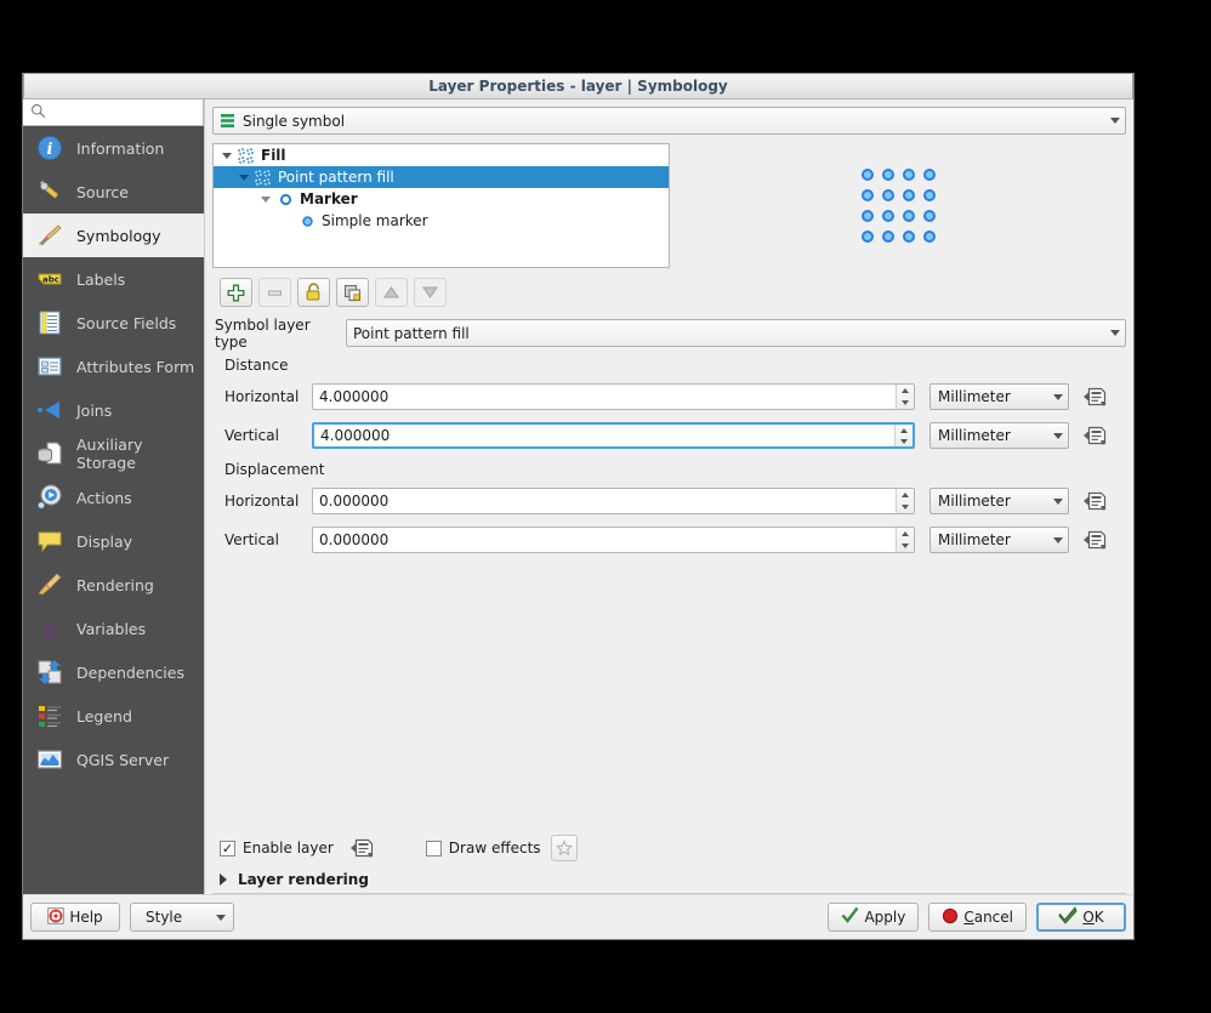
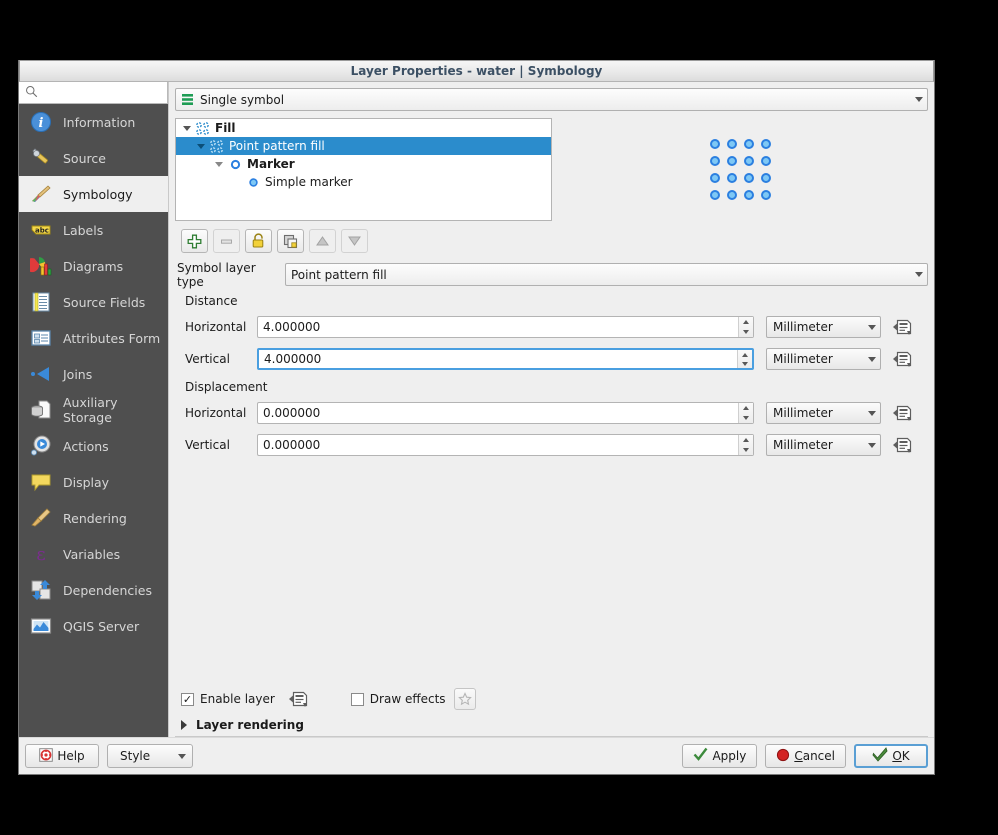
- Layer Properties - layer | Symbology
+ Layer Properties - water | Symbology
  i
  Information
  Source
  Symbology
  abc
  Labels
+ Diagrams
  Source Fields
  Attributes Form
  Joins
  Auxiliary Storage
  Actions
  Display
  Rendering
  ε
  Variables
  Dependencies
- Legend
  QGIS Server
  Single symbol
  Fill
  Point pattern fill
  Marker
  Simple marker
  Symbol layer type
  Point pattern fill
  Distance
  Horizontal
  4.000000
  Millimeter
  Vertical
  4.000000
  Millimeter
  Displacement
  Horizontal
  0.000000
  Millimeter
  Vertical
  0.000000
  Millimeter
  ✓
  Enable layer
  Draw effects
  Layer rendering
  Help
  Style
  Apply
  Cancel
  OK
